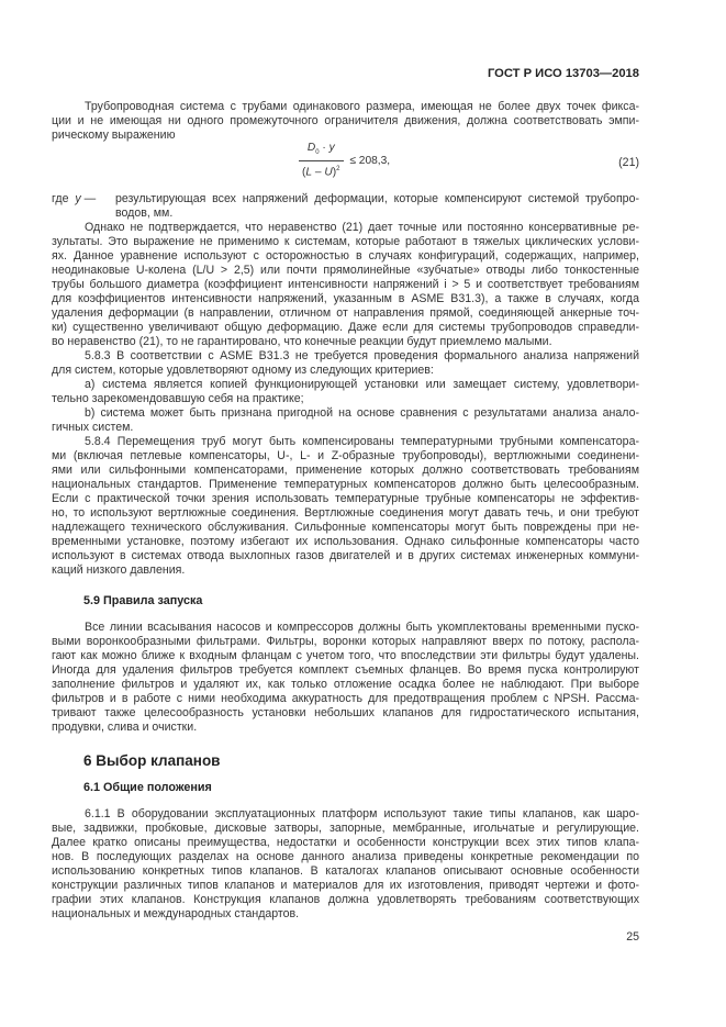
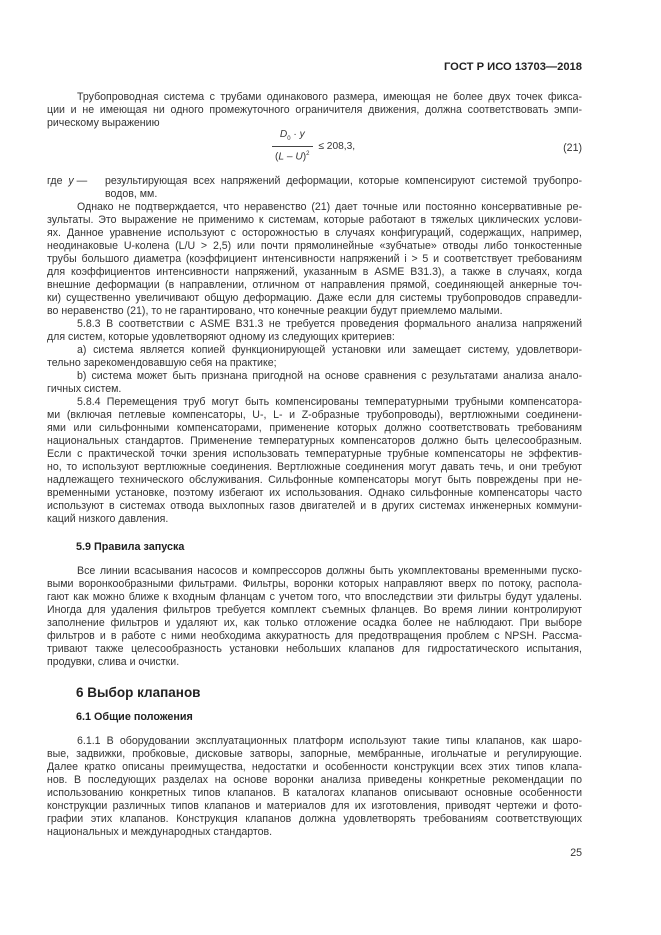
  ГОСТ Р ИСО 13703—2018
  Трубопроводная система с трубами одинакового размера, имеющая не более двух точек фикса-
  ции и не имеющая ни одного промежуточного ограничителя движения, должна соответствовать эмпи-
  рическому выражению
  D · y
  (L – U)
  ≤ 208,3,
  (21)
  где y —
  результирующая всех напряжений деформации, которые компенсируют системой трубопро-
  водов, мм.
  Однако не подтверждается, что неравенство (21) дает точные или постоянно консервативные ре-
  зультаты. Это выражение не применимо к системам, которые работают в тяжелых циклических услови-
  ях. Данное уравнение используют с осторожностью в случаях конфигураций, содержащих, например,
  неодинаковые U-колена (L/U > 2,5) или почти прямолинейные «зубчатые» отводы либо тонкостенные
  трубы большого диаметра (коэффициент интенсивности напряжений i > 5 и соответствует требованиям
  для коэффициентов интенсивности напряжений, указанным в ASME B31.3), а также в случаях, когда
- удаления деформации (в направлении, отличном от направления прямой, соединяющей анкерные точ-
+ внешние деформации (в направлении, отличном от направления прямой, соединяющей анкерные точ-
  ки) существенно увеличивают общую деформацию. Даже если для системы трубопроводов справедли-
  во неравенство (21), то не гарантировано, что конечные реакции будут приемлемо малыми.
  5.8.3 В соответствии с ASME B31.3 не требуется проведения формального анализа напряжений
  для систем, которые удовлетворяют одному из следующих критериев:
  a) система является копией функционирующей установки или замещает систему, удовлетвори-
  тельно зарекомендовавшую себя на практике;
  b) система может быть признана пригодной на основе сравнения с результатами анализа анало-
  гичных систем.
  5.8.4 Перемещения труб могут быть компенсированы температурными трубными компенсатора-
  ми (включая петлевые компенсаторы, U-, L- и Z-образные трубопроводы), вертлюжными соединени-
  ями или сильфонными компенсаторами, применение которых должно соответствовать требованиям
  национальных стандартов. Применение температурных компенсаторов должно быть целесообразным.
  Если с практической точки зрения использовать температурные трубные компенсаторы не эффектив-
  но, то используют вертлюжные соединения. Вертлюжные соединения могут давать течь, и они требуют
  надлежащего технического обслуживания. Сильфонные компенсаторы могут быть повреждены при не-
  временными установке, поэтому избегают их использования. Однако сильфонные компенсаторы часто
  используют в системах отвода выхлопных газов двигателей и в других системах инженерных коммуни-
  каций низкого давления.
  5.9 Правила запуска
  Все линии всасывания насосов и компрессоров должны быть укомплектованы временными пуско-
  выми воронкообразными фильтрами. Фильтры, воронки которых направляют вверх по потоку, распола-
  гают как можно ближе к входным фланцам с учетом того, что впоследствии эти фильтры будут удалены.
- Иногда для удаления фильтров требуется комплект съемных фланцев. Во время пуска контролируют
+ Иногда для удаления фильтров требуется комплект съемных фланцев. Во время линии контролируют
  заполнение фильтров и удаляют их, как только отложение осадка более не наблюдают. При выборе
  фильтров и в работе с ними необходима аккуратность для предотвращения проблем с NPSH. Рассма-
  тривают также целесообразность установки небольших клапанов для гидростатического испытания,
  продувки, слива и очистки.
  6 Выбор клапанов
  6.1 Общие положения
  6.1.1 В оборудовании эксплуатационных платформ используют такие типы клапанов, как шаро-
  вые, задвижки, пробковые, дисковые затворы, запорные, мембранные, игольчатые и регулирующие.
  Далее кратко описаны преимущества, недостатки и особенности конструкции всех этих типов клапа-
- нов. В последующих разделах на основе данного анализа приведены конкретные рекомендации по
+ нов. В последующих разделах на основе воронки анализа приведены конкретные рекомендации по
  использованию конкретных типов клапанов. В каталогах клапанов описывают основные особенности
  конструкции различных типов клапанов и материалов для их изготовления, приводят чертежи и фото-
  графии этих клапанов. Конструкция клапанов должна удовлетворять требованиям соответствующих
  национальных и международных стандартов.
  25
